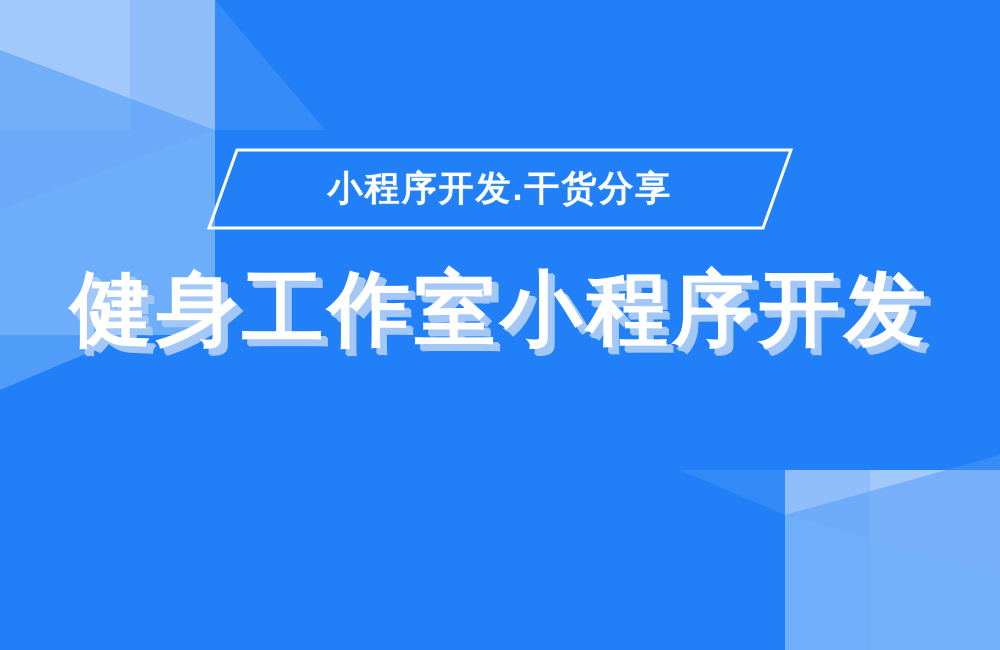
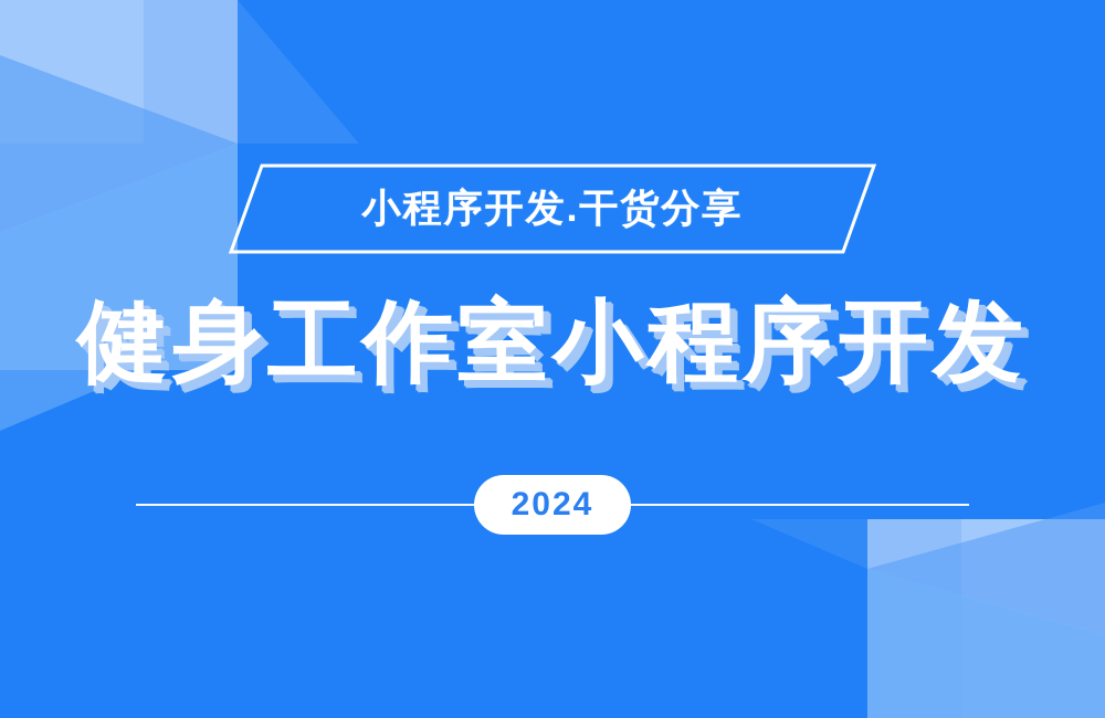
  小程序开发.干货分享
  健身工作室小程序开发
+ 2024
